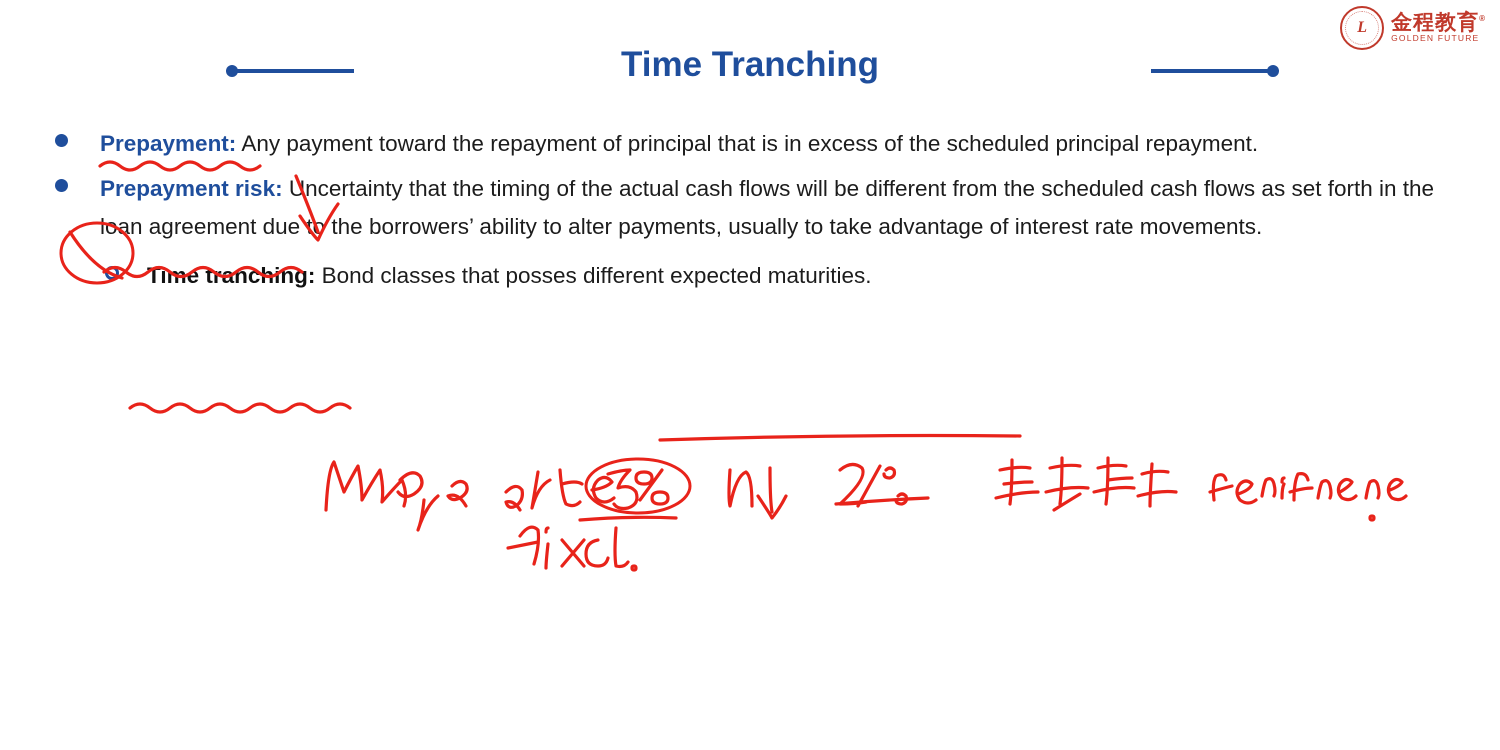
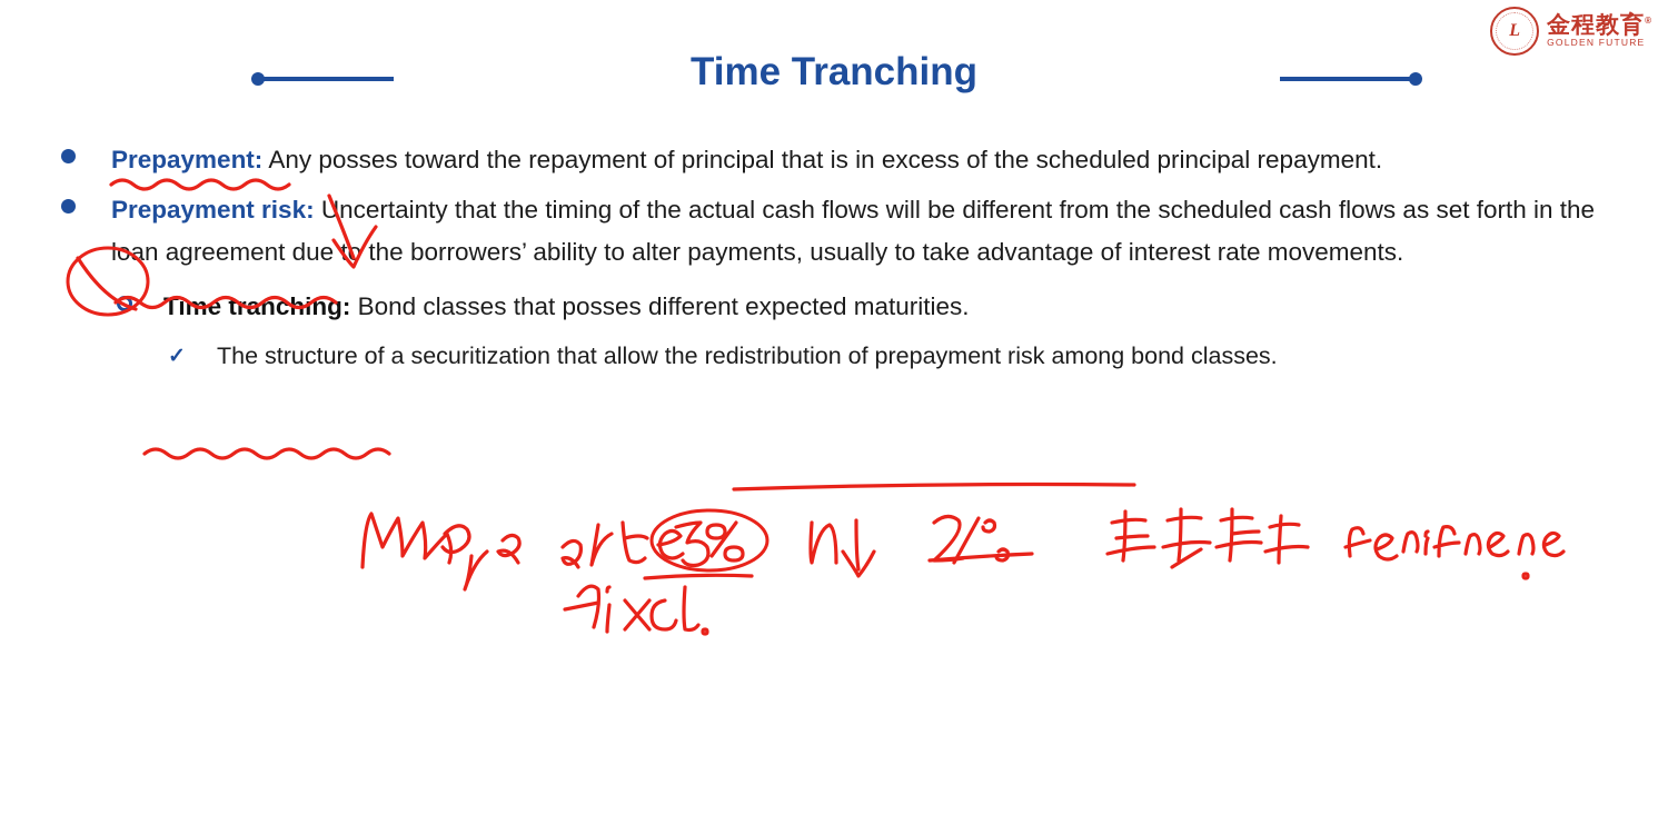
  L
  金程教育®
  GOLDEN FUTURE
  Time Tranching
- Prepayment: Any payment toward the repayment of principal that is in excess of the scheduled principal repayment.
+ Prepayment: Any posses toward the repayment of principal that is in excess of the scheduled principal repayment.
  Prepayment risk: Uncertainty that the timing of the actual cash flows will be different from the scheduled cash flows as set forth in the lan agreement due to the borrowers’ ability to alter payments, usually to take advantage of interest rate movements.
  Tie tncng: Bond classes that posses different expected maturities.
+ ✓
+ The structure of a securitization that allow the redistribution of prepayment risk among bond classes.
